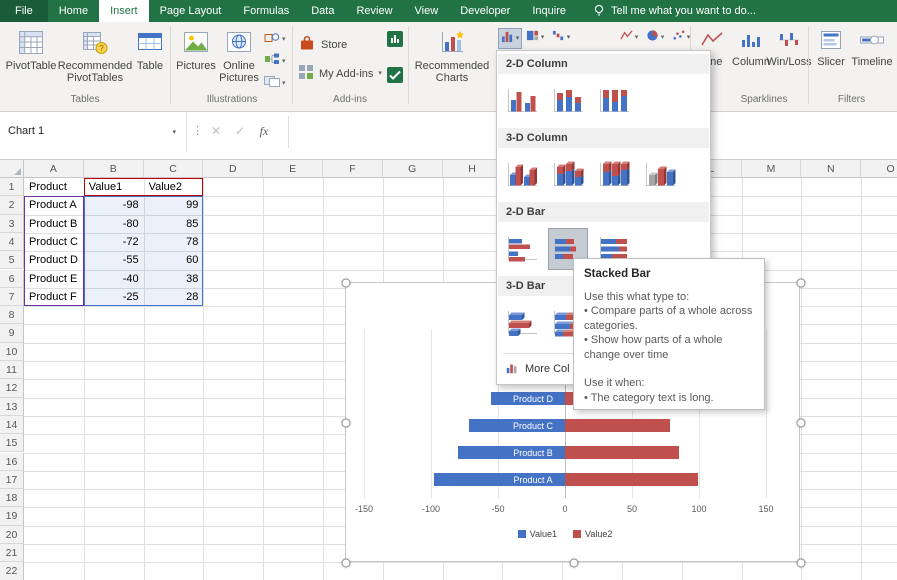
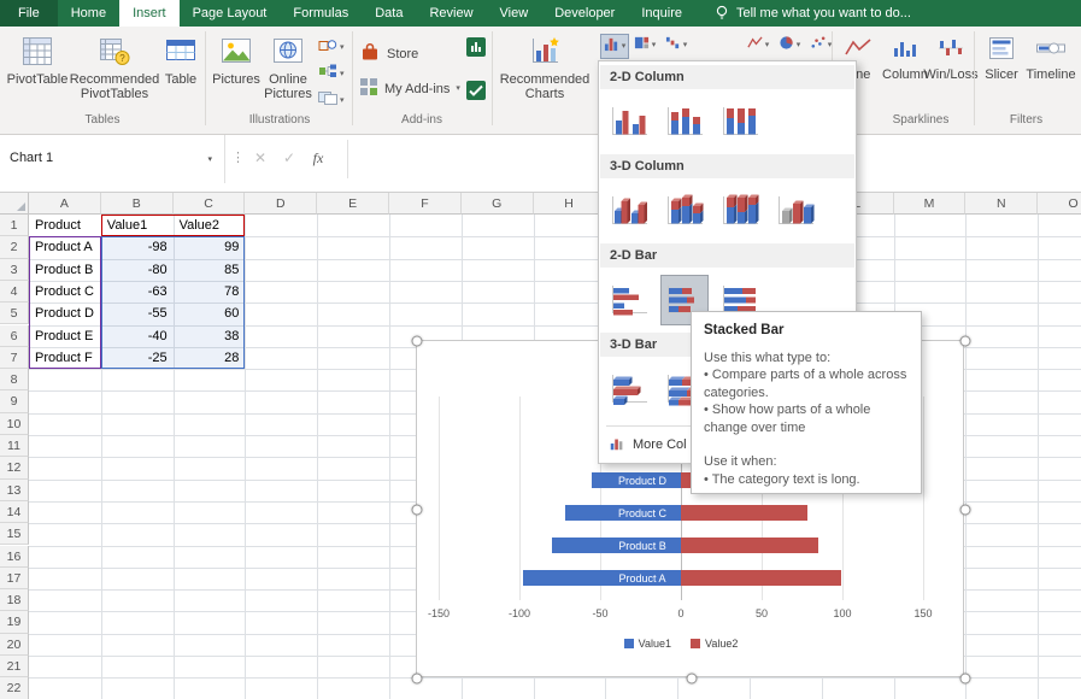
  File
  Home
  Insert
  Page Layout
  Formulas
  Data
  Review
  View
  Developer
  Inquire
  Tell me what you want to do...
  PivotTable
  ?
  Recommended PivotTables
  Table
  Tables
  Pictures
  Online Pictures
  Illustrations
  Store
  My Add-ins
  Add-ins
  Recommended Charts
  Column
  Win/Los
  Sparklines
  Slicer
  Timeline
  Filters
  Chart 1
  ⋮
  ✕
  ✓
  fx
  A
  B
  C
  D
  E
  F
  G
  H
  L
  M
  N
  O
  1
  2
  3
  4
  5
  6
  7
  8
  9
  10
  11
  12
  13
  14
  15
  16
  17
  18
  19
  20
  21
  22
  Product
  Value1
  Value2
  Product A
  -98
  99
  Product B
  -80
  85
  Product C
- -72
+ -63
  78
  Product D
  -55
  60
  Product E
  -40
  38
  Product F
  -25
  28
  -150
  -100
  -50
  0
  50
  100
  150
  Product A
  Product B
  Product C
  Product D
  Value1
  Value2
  2-D Column
  3-D Column
  2-D Bar
  3-D Bar
  More Col
  Stacked Bar
  Use this what type to:
  • Compare parts of a whole across categories.
  • Show how parts of a whole change over time
  Use it when:
  • The category text is long.
